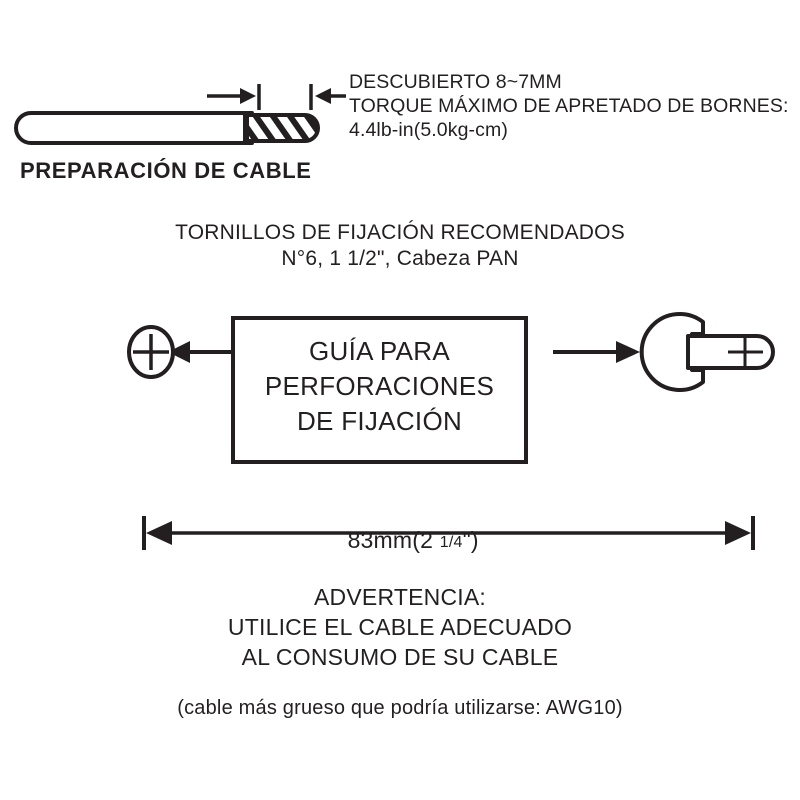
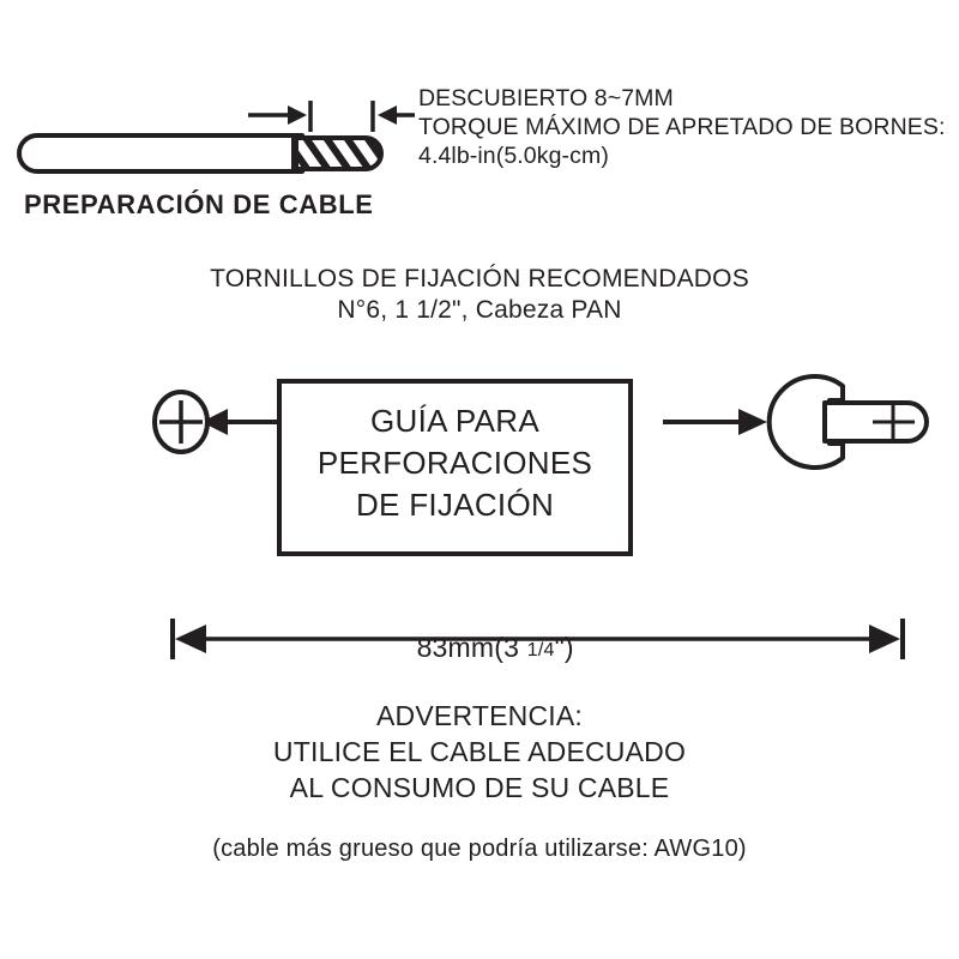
  DESCUBIERTO 8~7MM
  TORQUE MÁXIMO DE APRETADO DE BORNES:
  4.4lb-in(5.0kg-cm)
  PREPARACIÓN DE CABLE
  TORNILLOS DE FIJACIÓN RECOMENDADOS
  N°6, 1 1/2", Cabeza PAN
  GUÍA PARA
  PERFORACIONES
  DE FIJACIÓN
- 83mm(2 1/4")
+ 83mm(3 1/4")
  ADVERTENCIA:
  UTILICE EL CABLE ADECUADO
  AL CONSUMO DE SU CABLE
  (cable más grueso que podría utilizarse: AWG10)
